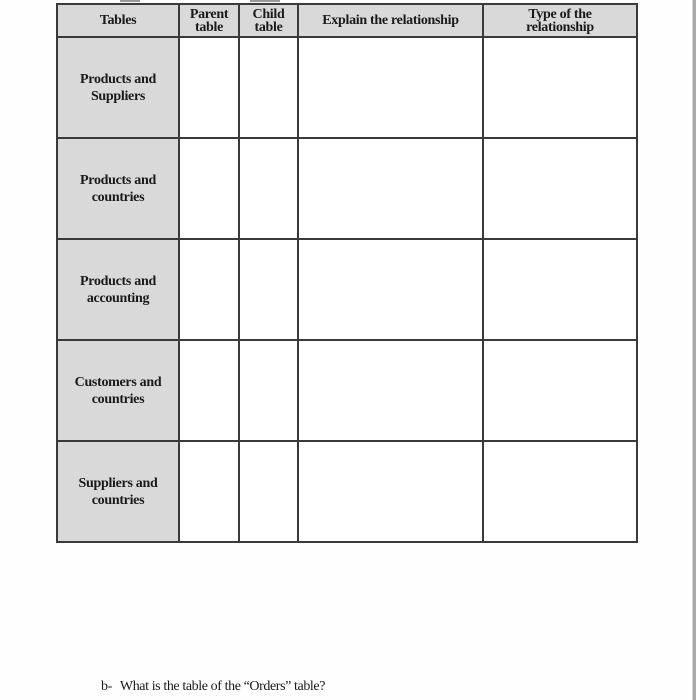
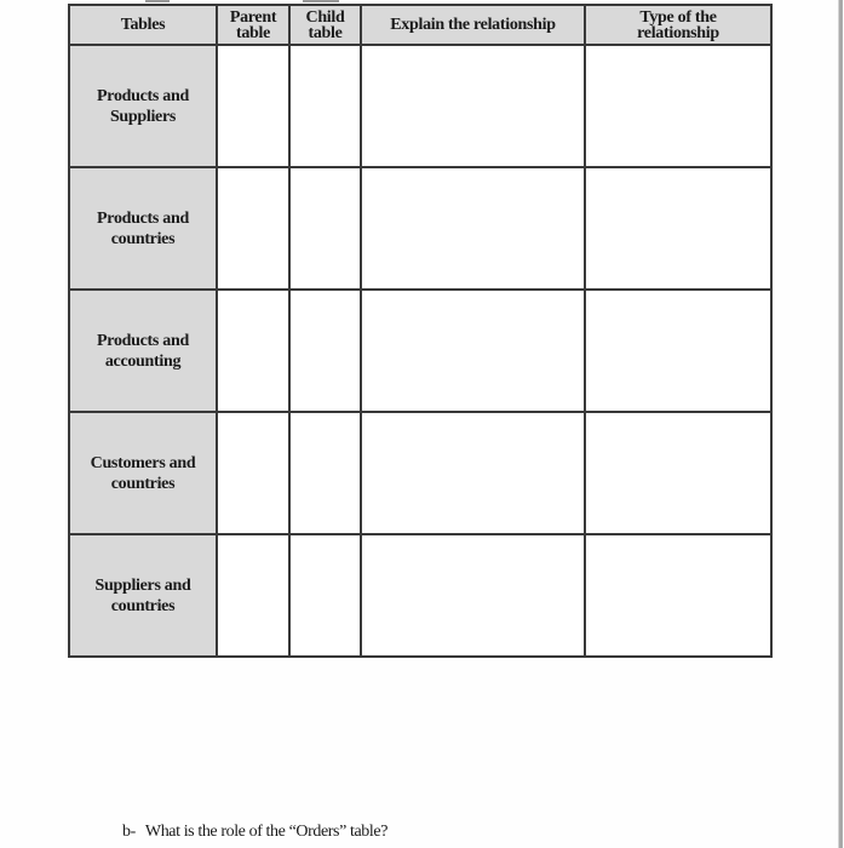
  Tables	Parent table	Child table	Explain the relationship	Type of the relationship
  Products and Suppliers
  Products and countries
  Products and accounting
  Customers and countries
  Suppliers and countries
- b- What is the table of the “Orders” table?
+ b- What is the role of the “Orders” table?
